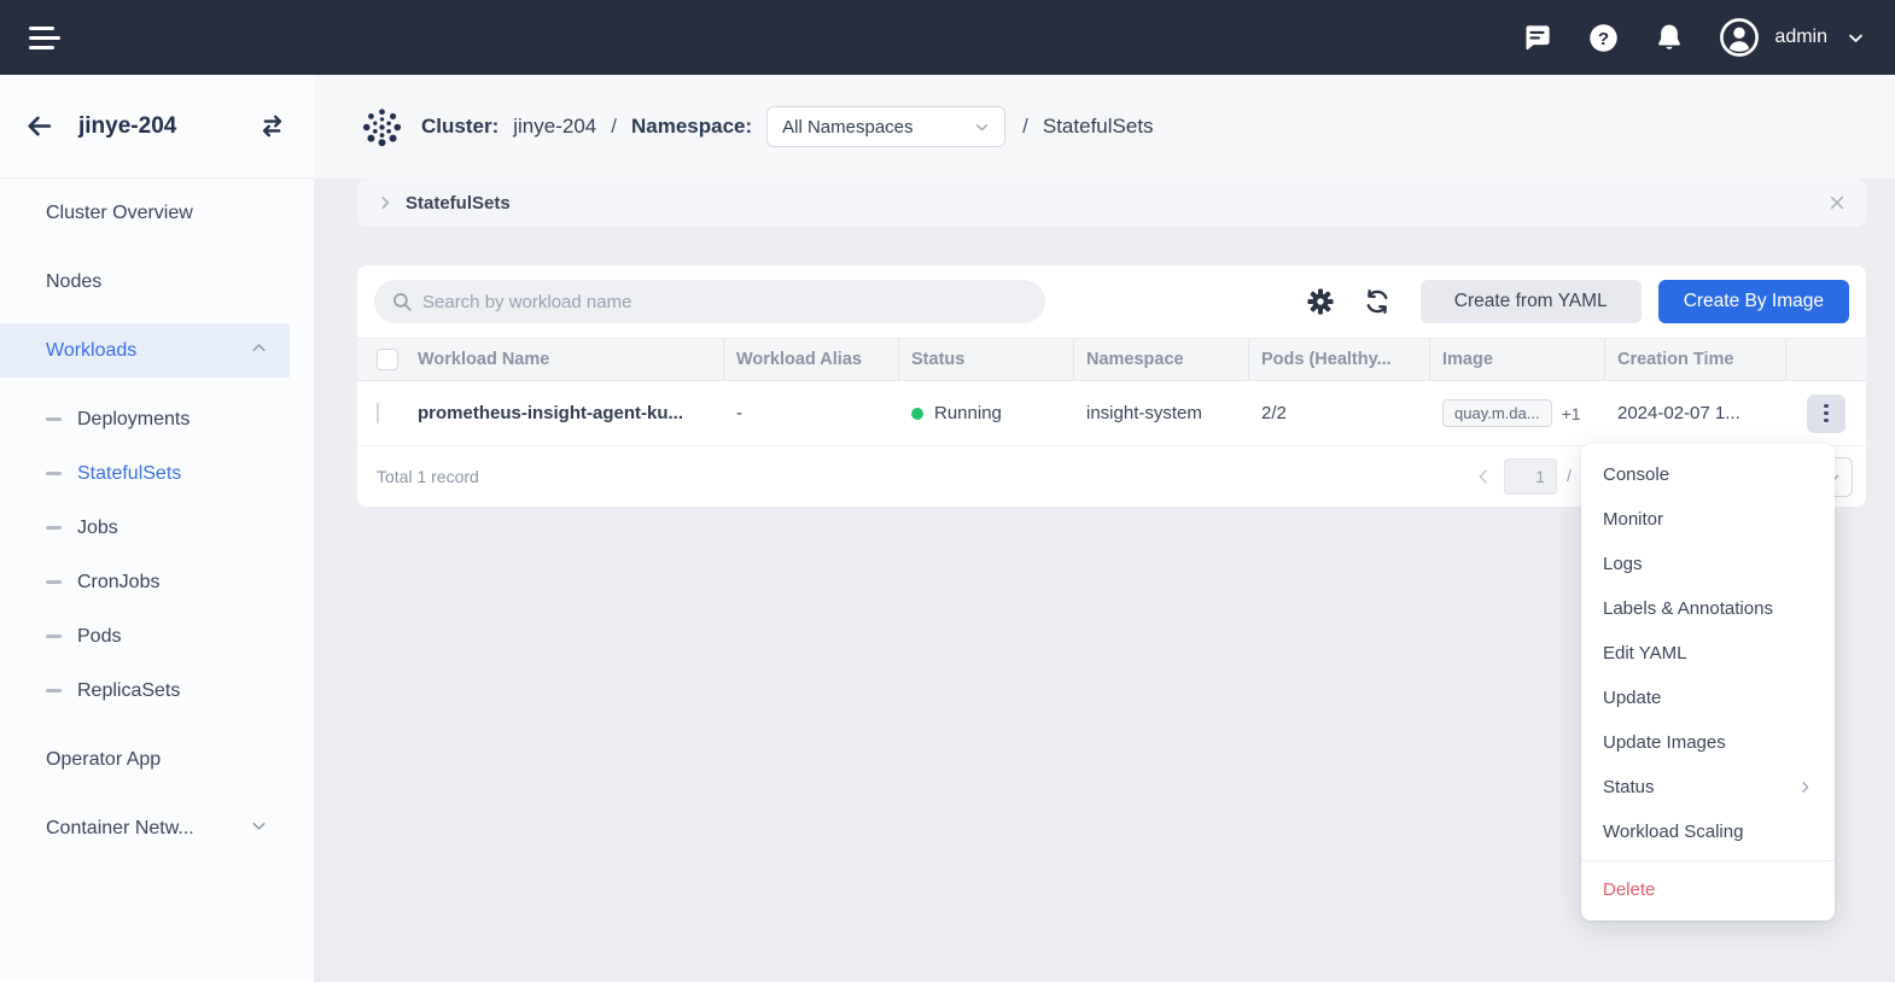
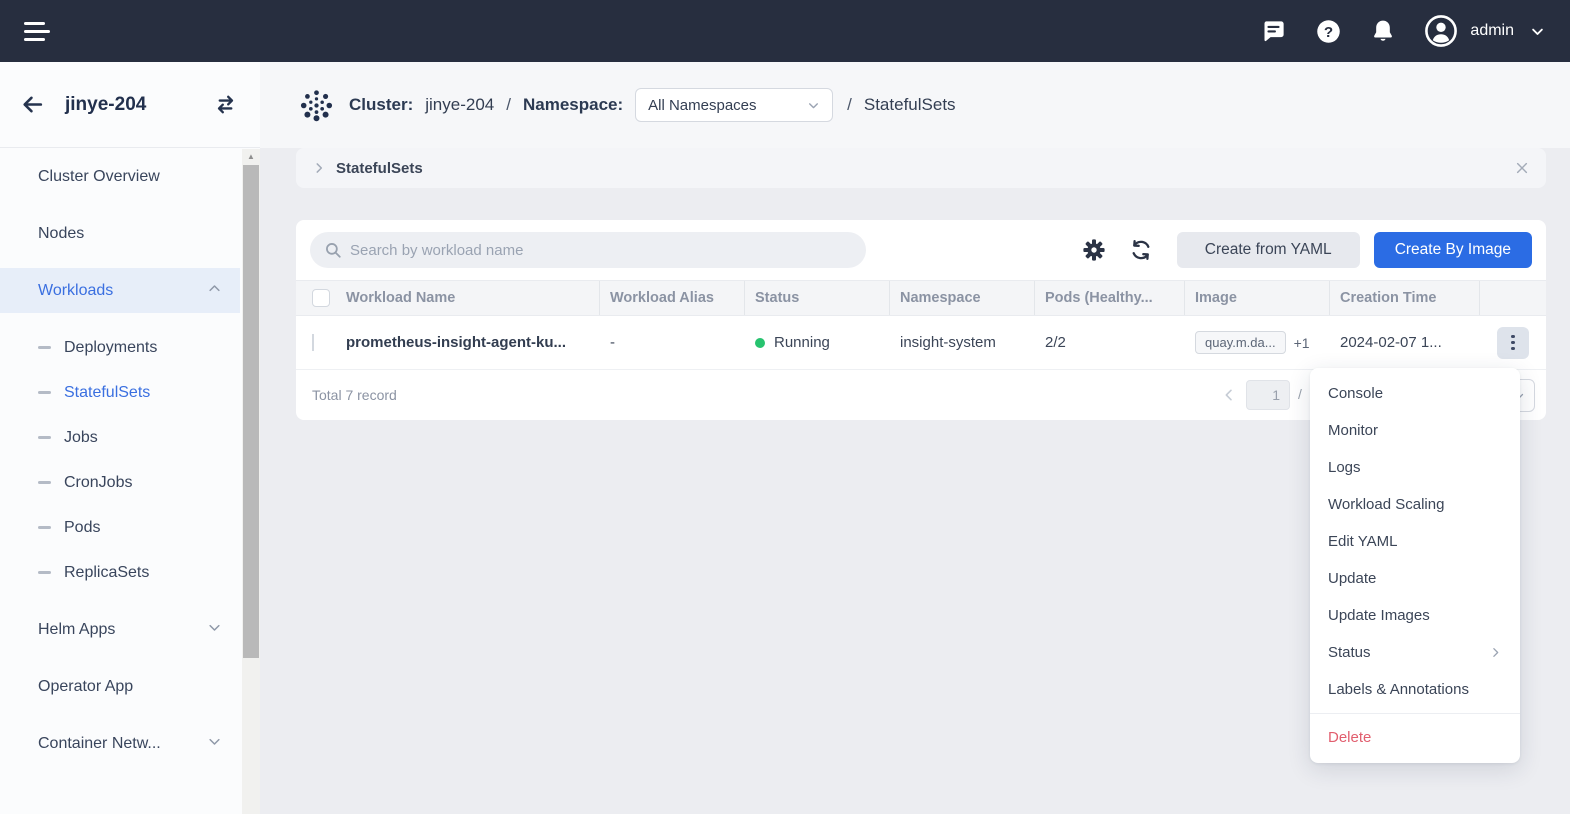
  ?
  admin
  jinye-204
  Cluster Overview
  Nodes
  Workloads
  Deployments
  StatefulSets
  Jobs
  CronJobs
  Pods
  ReplicaSets
+ Helm Apps
  Operator App
  Container Netw...
+ ▲
  Cluster:
  jinye-204
  /
  Namespace:
  All Namespaces
  /
  StatefulSets
  StatefulSets
  Search by workload name
  Create from YAML
  Create By Image
  Workload Name
  Workload Alias
  Status
  Namespace
  Pods (Healthy...
  Image
  Creation Time
  prometheus-insight-agent-ku...
  -
  Running
  insight-system
  2/2
  quay.m.da...
  +1
  2024-02-07 1...
- Total 1 record
+ Total 7 record
  1
  /
  Console
  Monitor
  Logs
- Labels & Annotations
+ Workload Scaling
  Edit YAML
  Update
  Update Images
  Status
- Workload Scaling
+ Labels & Annotations
  Delete
